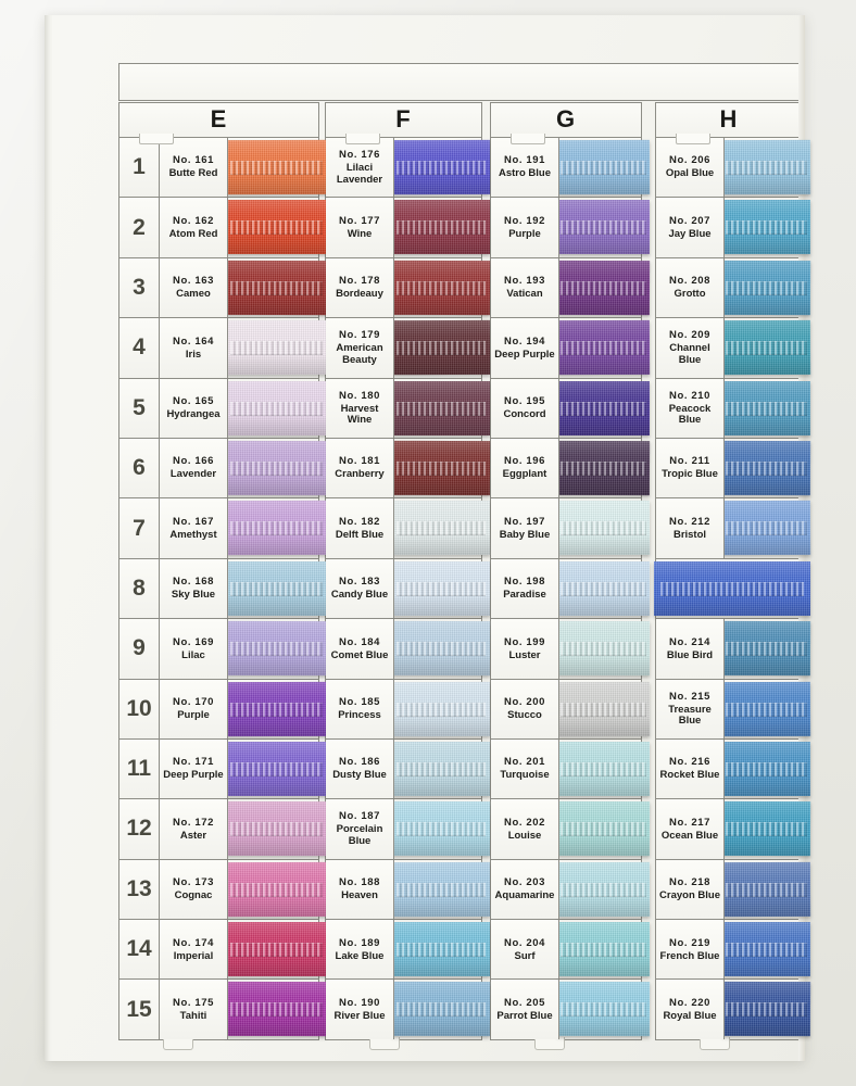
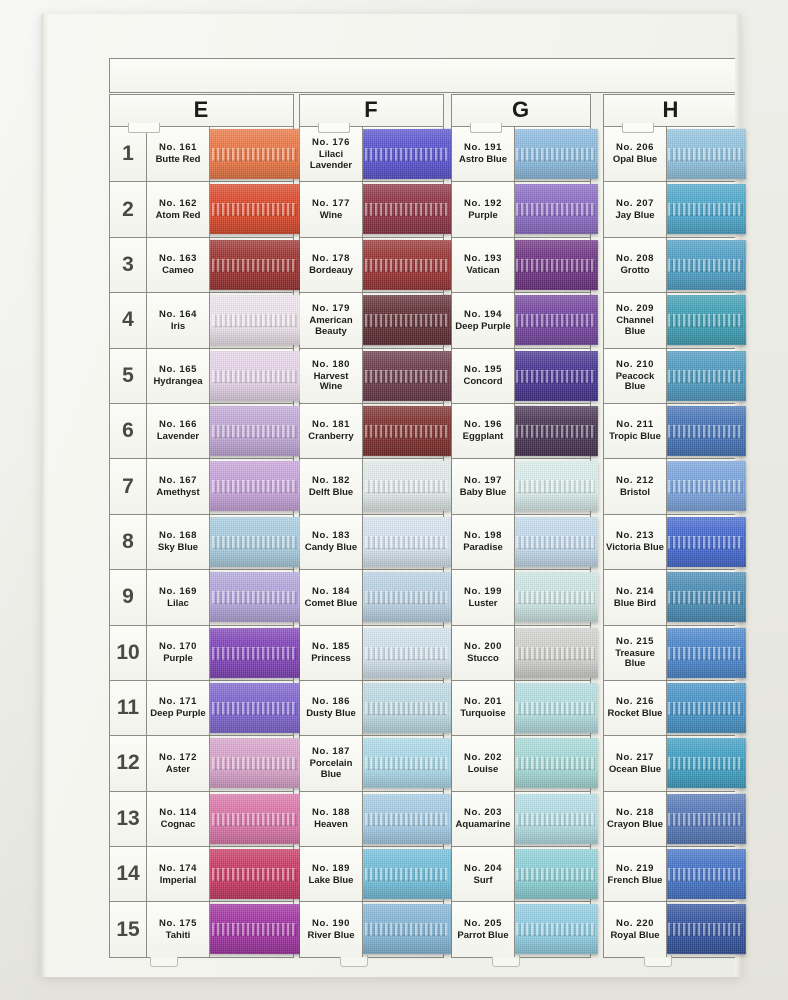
  E
  1
  No. 161
  Butte Red
  2
  No. 162
  Atom Red
  3
  No. 163
  Cameo
  4
  No. 164
  Iris
  5
  No. 165
  Hydrangea
  6
  No. 166
  Lavender
  7
  No. 167
  Amethyst
  8
  No. 168
  Sky Blue
  9
  No. 169
  Lilac
  10
  No. 170
  Purple
  11
  No. 171
  Deep Purple
  12
  No. 172
  Aster
  13
- No. 173
+ No. 114
  Cognac
  14
  No. 174
  Imperial
  15
  No. 175
  Tahiti
  F
  No. 176
  Lilaci Lavender
  No. 177
  Wine
  No. 178
  Bordeauy
  No. 179
  American Beauty
  No. 180
  Harvest Wine
  No. 181
  Cranberry
  No. 182
  Delft Blue
  No. 183
  Candy Blue
  No. 184
  Comet Blue
  No. 185
  Princess
  No. 186
  Dusty Blue
  No. 187
  Porcelain Blue
  No. 188
  Heaven
  No. 189
  Lake Blue
  No. 190
  River Blue
  G
  No. 191
  Astro Blue
  No. 192
  Purple
  No. 193
  Vatican
  No. 194
  Deep Purple
  No. 195
  Concord
  No. 196
  Eggplant
  No. 197
  Baby Blue
  No. 198
  Paradise
  No. 199
  Luster
  No. 200
  Stucco
  No. 201
  Turquoise
  No. 202
  Louise
  No. 203
  Aquamarine
  No. 204
  Surf
  No. 205
  Parrot Blue
  H
  No. 206
  Opal Blue
  No. 207
  Jay Blue
  No. 208
  Grotto
  No. 209
  Channel Blue
  No. 210
  Peacock Blue
  No. 211
  Tropic Blue
  No. 212
  Bristol
+ No. 213
+ Victoria Blue
  No. 214
  Blue Bird
  No. 215
  Treasure Blue
  No. 216
  Rocket Blue
  No. 217
  Ocean Blue
  No. 218
  Crayon Blue
  No. 219
  French Blue
  No. 220
  Royal Blue
